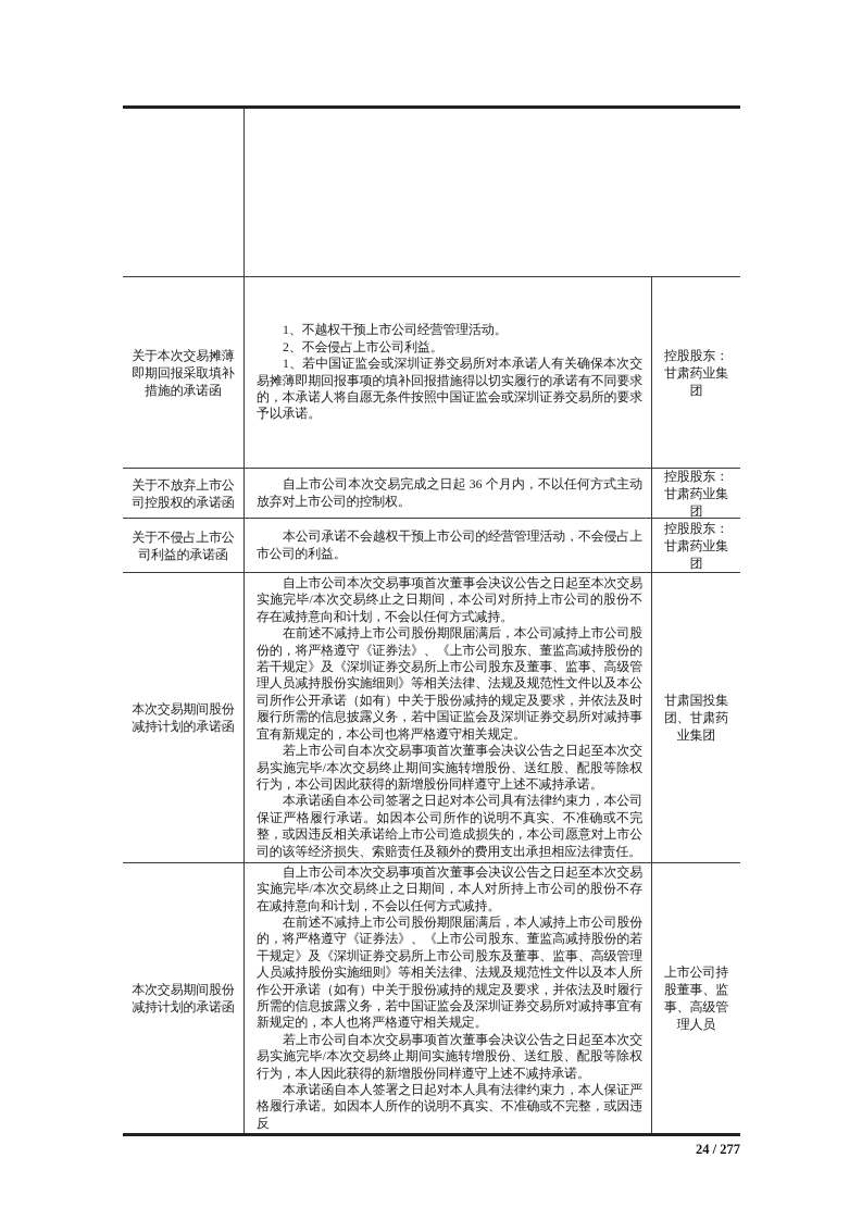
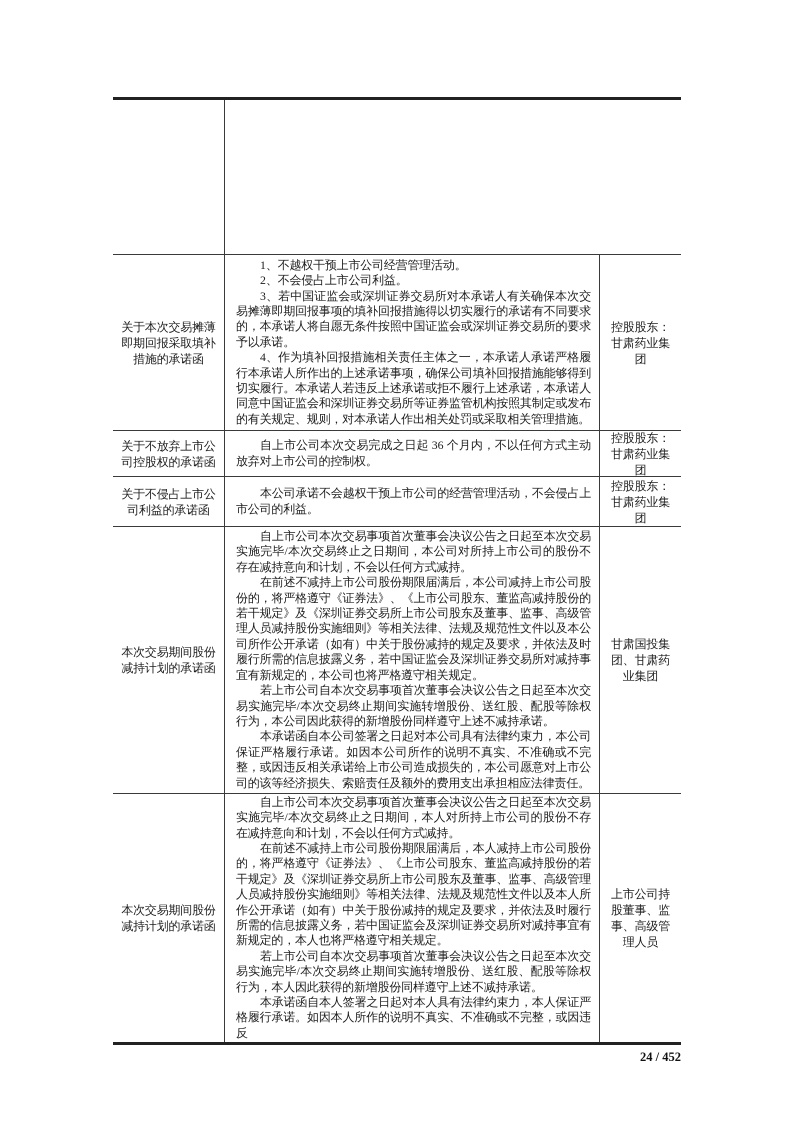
  关于本次交易摊薄即期回报采取填补措施的承诺函
  1、不越权干预上市公司经营管理活动。
  2、不会侵占上市公司利益。
- 1、若中国证监会或深圳证券交易所对本承诺人有关确保本次交易摊薄即期回报事项的填补回报措施得以切实履行的承诺有不同要求的，本承诺人将自愿无条件按照中国证监会或深圳证券交易所的要求予以承诺。
+ 3、若中国证监会或深圳证券交易所对本承诺人有关确保本次交易摊薄即期回报事项的填补回报措施得以切实履行的承诺有不同要求的，本承诺人将自愿无条件按照中国证监会或深圳证券交易所的要求予以承诺。
+ 4、作为填补回报措施相关责任主体之一，本承诺人承诺严格履行本承诺人所作出的上述承诺事项，确保公司填补回报措施能够得到切实履行。本承诺人若违反上述承诺或拒不履行上述承诺，本承诺人同意中国证监会和深圳证券交易所等证券监管机构按照其制定或发布的有关规定、规则，对本承诺人作出相关处罚或采取相关管理措施。
  控股股东：甘肃药业集团
  关于不放弃上市公司控股权的承诺函
  自上市公司本次交易完成之日起 36 个月内，不以任何方式主动放弃对上市公司的控制权。
  控股股东：甘肃药业集团
  关于不侵占上市公司利益的承诺函
  本公司承诺不会越权干预上市公司的经营管理活动，不会侵占上市公司的利益。
  控股股东：甘肃药业集团
  本次交易期间股份减持计划的承诺函
  自上市公司本次交易事项首次董事会决议公告之日起至本次交易实施完毕/本次交易终止之日期间，本公司对所持上市公司的股份不存在减持意向和计划，不会以任何方式减持。
  在前述不减持上市公司股份期限届满后，本公司减持上市公司股份的，将严格遵守《证券法》、《上市公司股东、董监高减持股份的若干规定》及《深圳证券交易所上市公司股东及董事、监事、高级管理人员减持股份实施细则》等相关法律、法规及规范性文件以及本公司所作公开承诺（如有）中关于股份减持的规定及要求，并依法及时履行所需的信息披露义务，若中国证监会及深圳证券交易所对减持事宜有新规定的，本公司也将严格遵守相关规定。
  若上市公司自本次交易事项首次董事会决议公告之日起至本次交易实施完毕/本次交易终止期间实施转增股份、送红股、配股等除权行为，本公司因此获得的新增股份同样遵守上述不减持承诺。
  本承诺函自本公司签署之日起对本公司具有法律约束力，本公司保证严格履行承诺。如因本公司所作的说明不真实、不准确或不完整，或因违反相关承诺给上市公司造成损失的，本公司愿意对上市公司的该等经济损失、索赔责任及额外的费用支出承担相应法律责任。
  甘肃国投集团、甘肃药业集团
  本次交易期间股份减持计划的承诺函
  自上市公司本次交易事项首次董事会决议公告之日起至本次交易实施完毕/本次交易终止之日期间，本人对所持上市公司的股份不存在减持意向和计划，不会以任何方式减持。
  在前述不减持上市公司股份期限届满后，本人减持上市公司股份的，将严格遵守《证券法》、《上市公司股东、董监高减持股份的若干规定》及《深圳证券交易所上市公司股东及董事、监事、高级管理人员减持股份实施细则》等相关法律、法规及规范性文件以及本人所作公开承诺（如有）中关于股份减持的规定及要求，并依法及时履行所需的信息披露义务，若中国证监会及深圳证券交易所对减持事宜有新规定的，本人也将严格遵守相关规定。
  若上市公司自本次交易事项首次董事会决议公告之日起至本次交易实施完毕/本次交易终止期间实施转增股份、送红股、配股等除权行为，本人因此获得的新增股份同样遵守上述不减持承诺。
  本承诺函自本人签署之日起对本人具有法律约束力，本人保证严格履行承诺。如因本人所作的说明不真实、不准确或不完整，或因违反
  上市公司持股董事、监事、高级管理人员
- 24 / 277
+ 24 / 452
